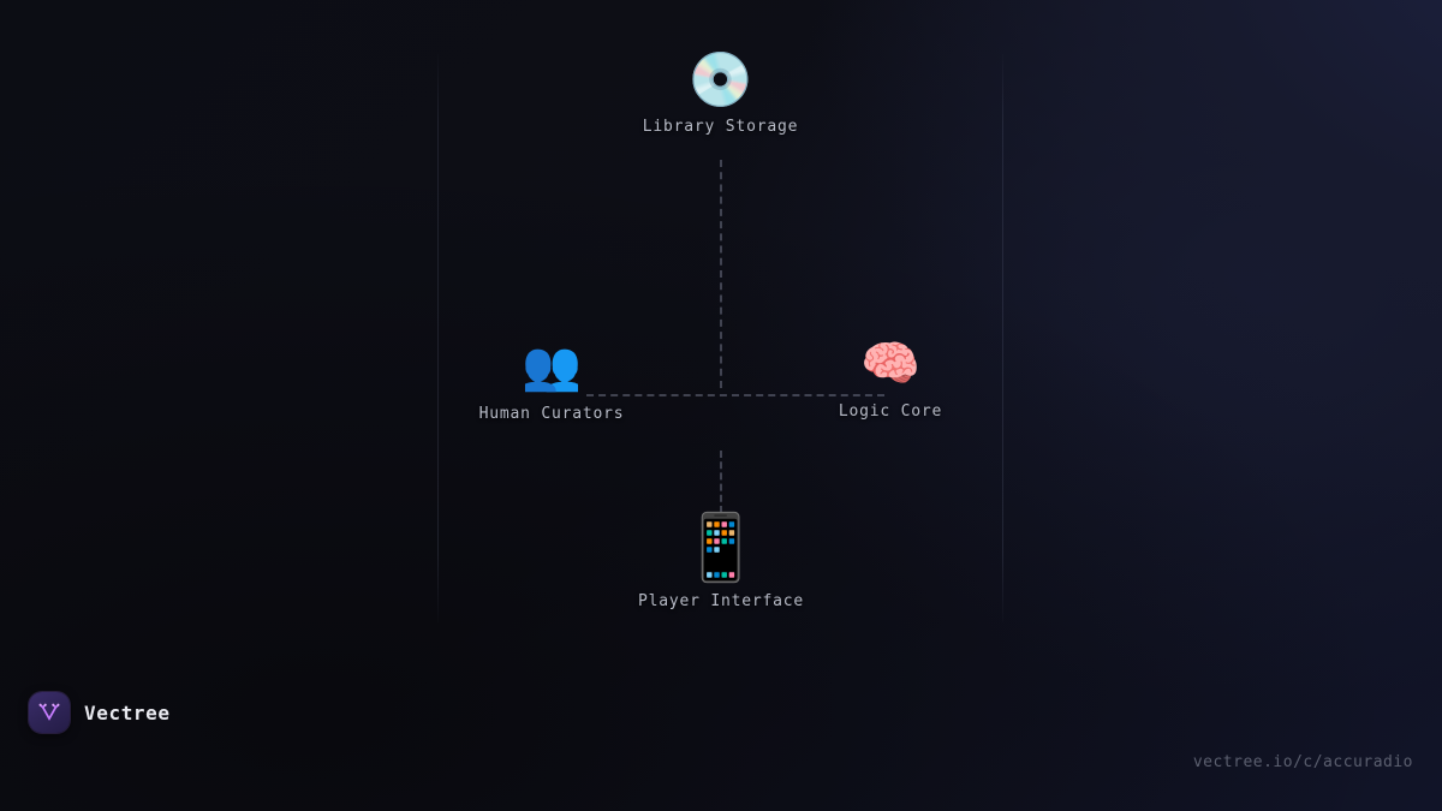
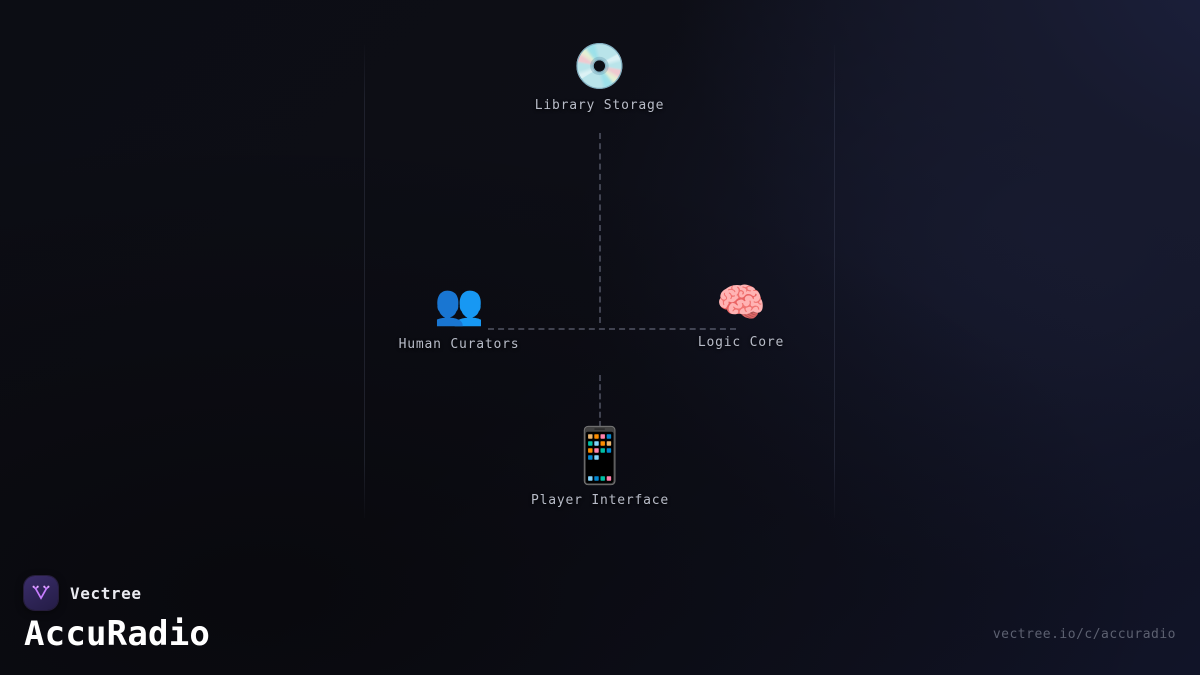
  💿
  Library Storage
  👥
  Human Curators
  🧠
  Logic Core
  📱
  Player Interface
  Vectree
+ AccuRadio
  vectree.io/c/accuradio
